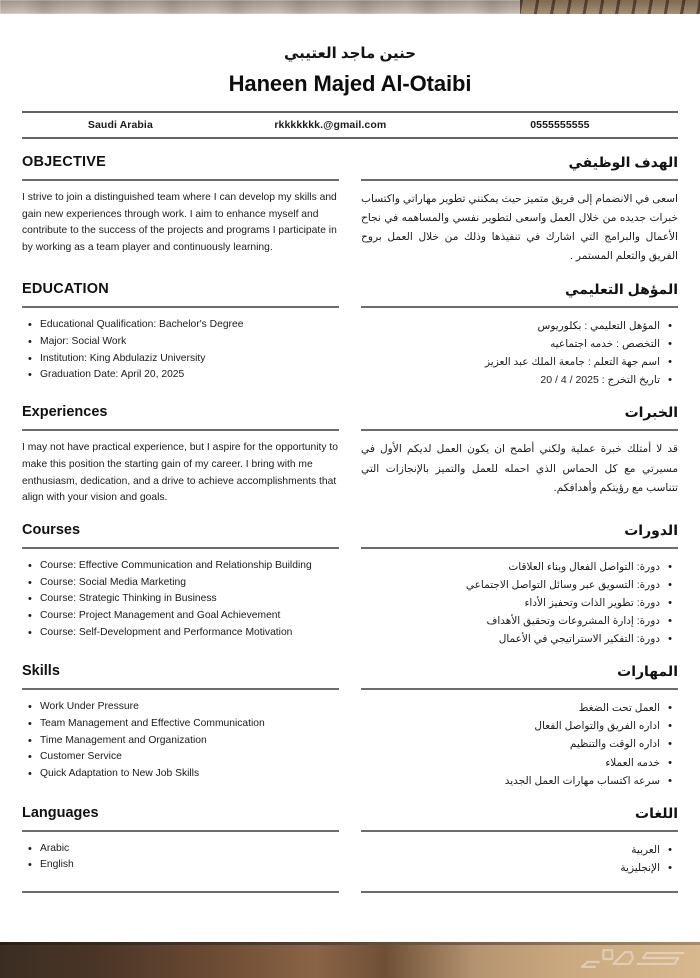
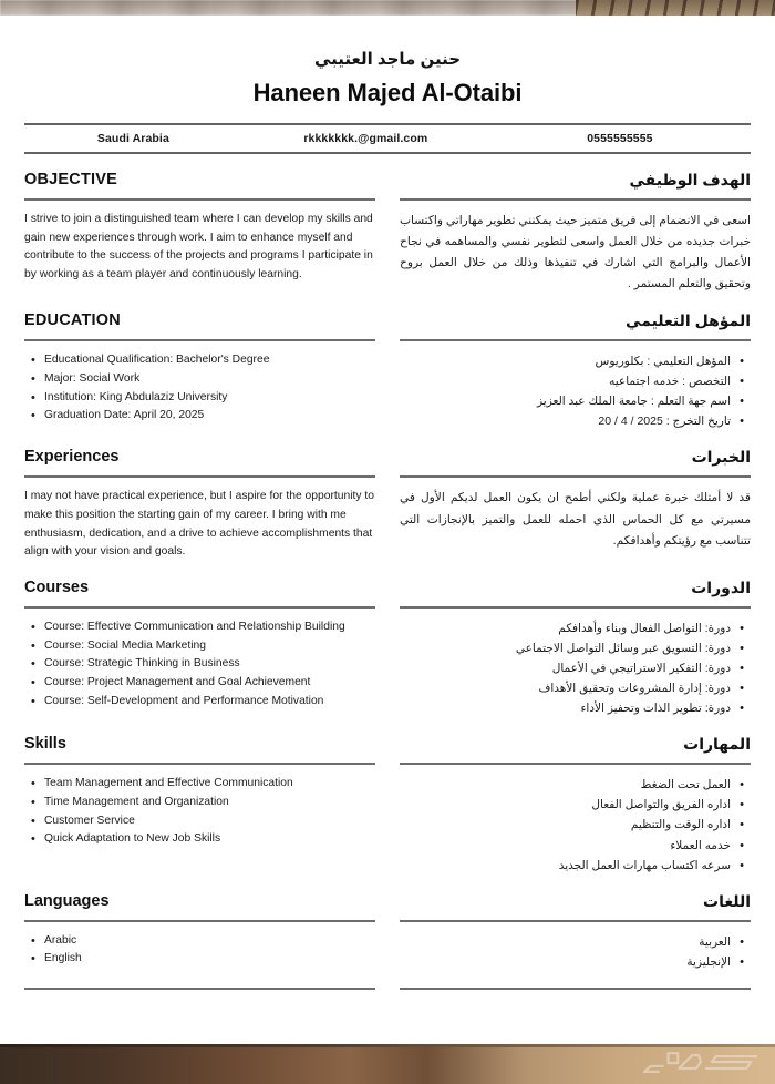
  حنين ماجد العتيبي
  Haneen Majed Al-Otaibi
  Saudi Arabia
  rkkkkkkk.@gmail.com
  0555555555
  OBJECTIVE
  I strive to join a distinguished team where I can develop my skills and gain new experiences through work. I aim to enhance myself and contribute to the success of the projects and programs I participate in by working as a team player and continuously learning.
  الهدف الوظيفي
- اسعى في الانضمام إلى فريق متميز حيث يمكنني تطوير مهاراتي واكتساب خبرات جديده من خلال العمل واسعى لتطوير نفسي والمساهمه في نجاح الأعمال والبرامج التي اشارك في تنفيذها وذلك من خلال العمل بروح الفريق والتعلم المستمر .
+ اسعى في الانضمام إلى فريق متميز حيث يمكنني تطوير مهاراتي واكتساب خبرات جديده من خلال العمل واسعى لتطوير نفسي والمساهمه في نجاح الأعمال والبرامج التي اشارك في تنفيذها وذلك من خلال العمل بروح وتحقيق والتعلم المستمر .
  EDUCATION
  Educational Qualification: Bachelor's Degree
  Major: Social Work
  Institution: King Abdulaziz University
  Graduation Date: April 20, 2025
  المؤهل التعليمي
  المؤهل التعليمي : بكلوريوس
  التخصص : خدمه اجتماعيه
  اسم جهة التعلم : جامعة الملك عبد العزيز
  تاريخ التخرج : 2025 / 4 / 20
  Experiences
  I may not have practical experience, but I aspire for the opportunity to make this position the starting gain of my career. I bring with me enthusiasm, dedication, and a drive to achieve accomplishments that align with your vision and goals.
  الخبرات
  قد لا أمتلك خبرة عملية ولكني أطمح ان يكون العمل لديكم الأول في مسيرتي مع كل الحماس الذي احمله للعمل والتميز بالإنجازات التي تتناسب مع رؤيتكم وأهدافكم.
  Courses
  Course: Effective Communication and Relationship Building
  Course: Social Media Marketing
  Course: Strategic Thinking in Business
  Course: Project Management and Goal Achievement
  Course: Self-Development and Performance Motivation
  الدورات
- دورة: التواصل الفعال وبناء العلاقات
+ دورة: التواصل الفعال وبناء وأهدافكم
  دورة: التسويق عبر وسائل التواصل الاجتماعي
- دورة: تطوير الذات وتحفيز الأداء
+ دورة: التفكير الاستراتيجي في الأعمال
  دورة: إدارة المشروعات وتحقيق الأهداف
- دورة: التفكير الاستراتيجي في الأعمال
+ دورة: تطوير الذات وتحفيز الأداء
  Skills
- Work Under Pressure
  Team Management and Effective Communication
  Time Management and Organization
  Customer Service
  Quick Adaptation to New Job Skills
  المهارات
  العمل تحت الضغط
  اداره الفريق والتواصل الفعال
  اداره الوقت والتنظيم
  خدمه العملاء
  سرعه اكتساب مهارات العمل الجديد
  Languages
  Arabic
  English
  اللغات
  العربية
  الإنجليزية
